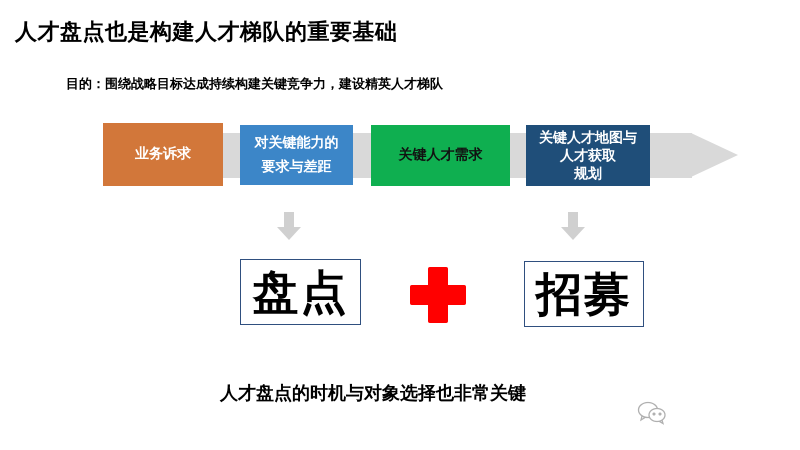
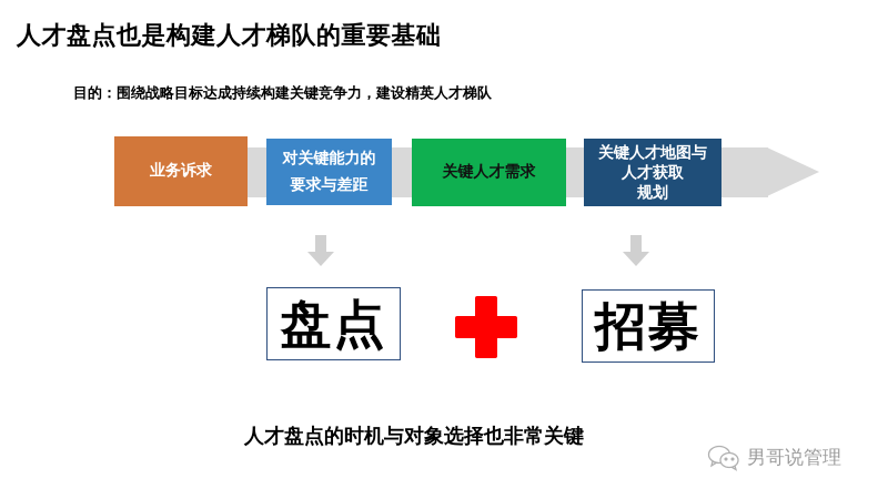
  人才盘点也是构建人才梯队的重要基础
  目的：围绕战略目标达成持续构建关键竞争力，建设精英人才梯队
  业务诉求
  对关键能力的
  要求与差距
  关键人才需求
  关键人才地图与
  人才获取
  规划
  盘点
  招募
  人才盘点的时机与对象选择也非常关键
+ 男哥说管理
